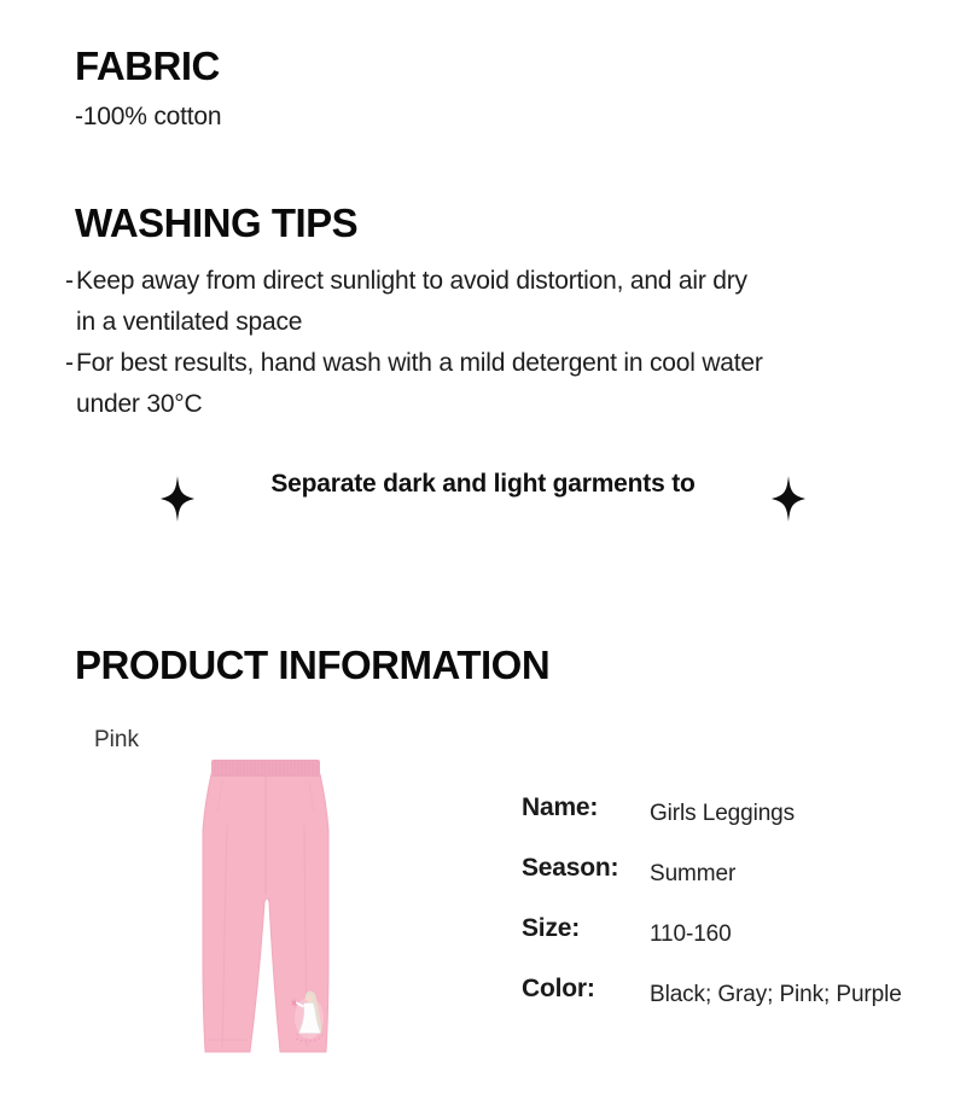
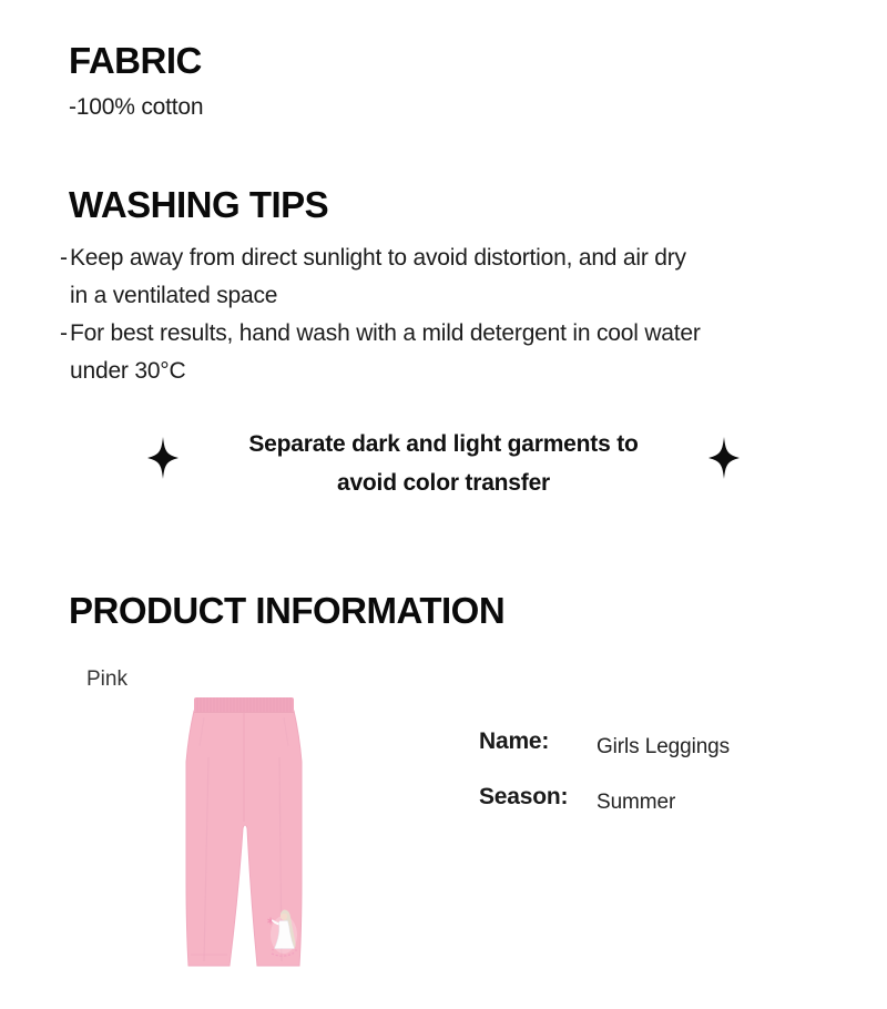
  FABRIC
  -100% cotton
  WASHING TIPS
  -
  Keep away from direct sunlight to avoid distortion, and air dry
  in a ventilated space
  -
  For best results, hand wash with a mild detergent in cool water
  under 30°C
  Separate dark and light garments to
+ avoid color transfer
  PRODUCT INFORMATION
  Pink
  Name:
  Girls Leggings
  Season:
  Summer
- Size:
- 110-160
- Color:
- Black; Gray; Pink; Purple
